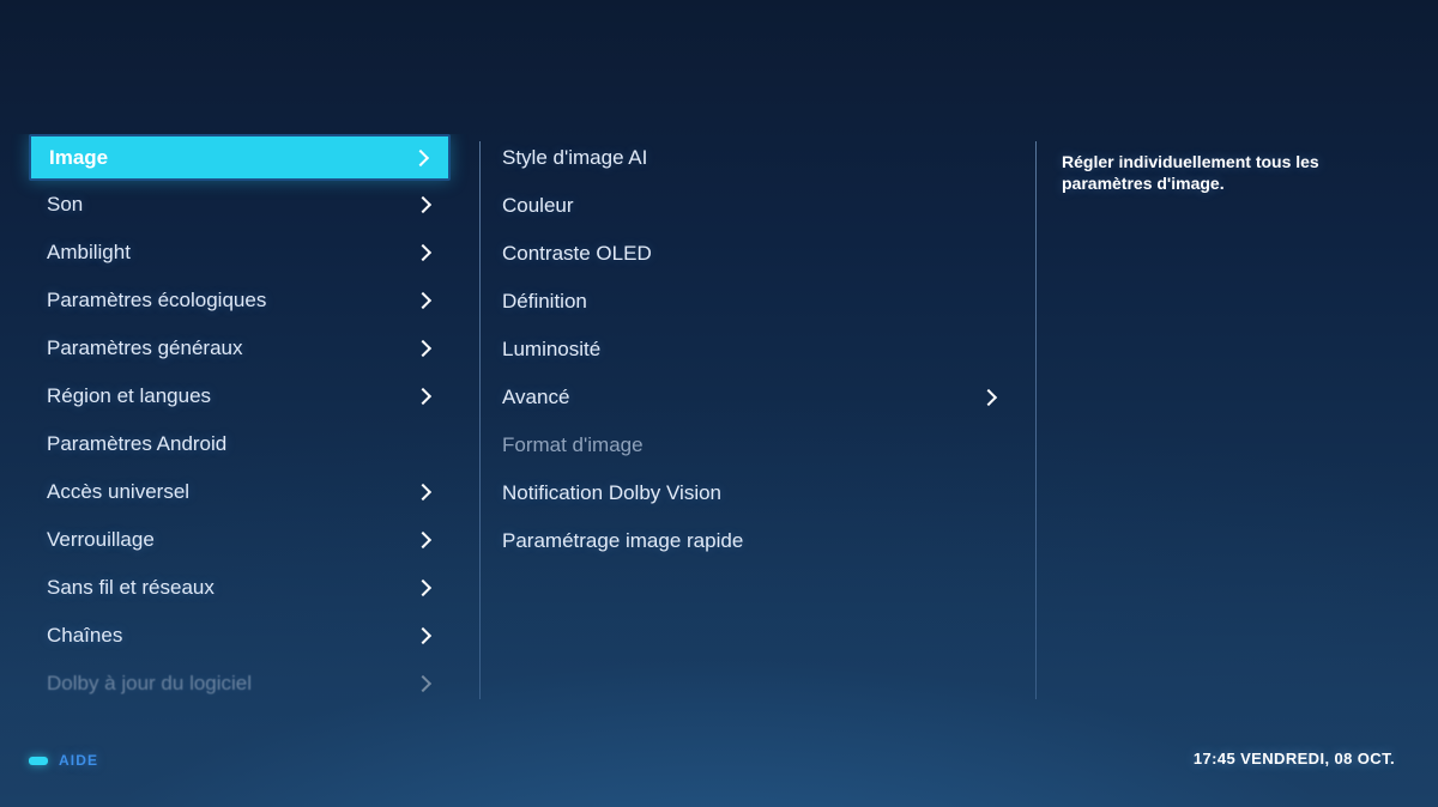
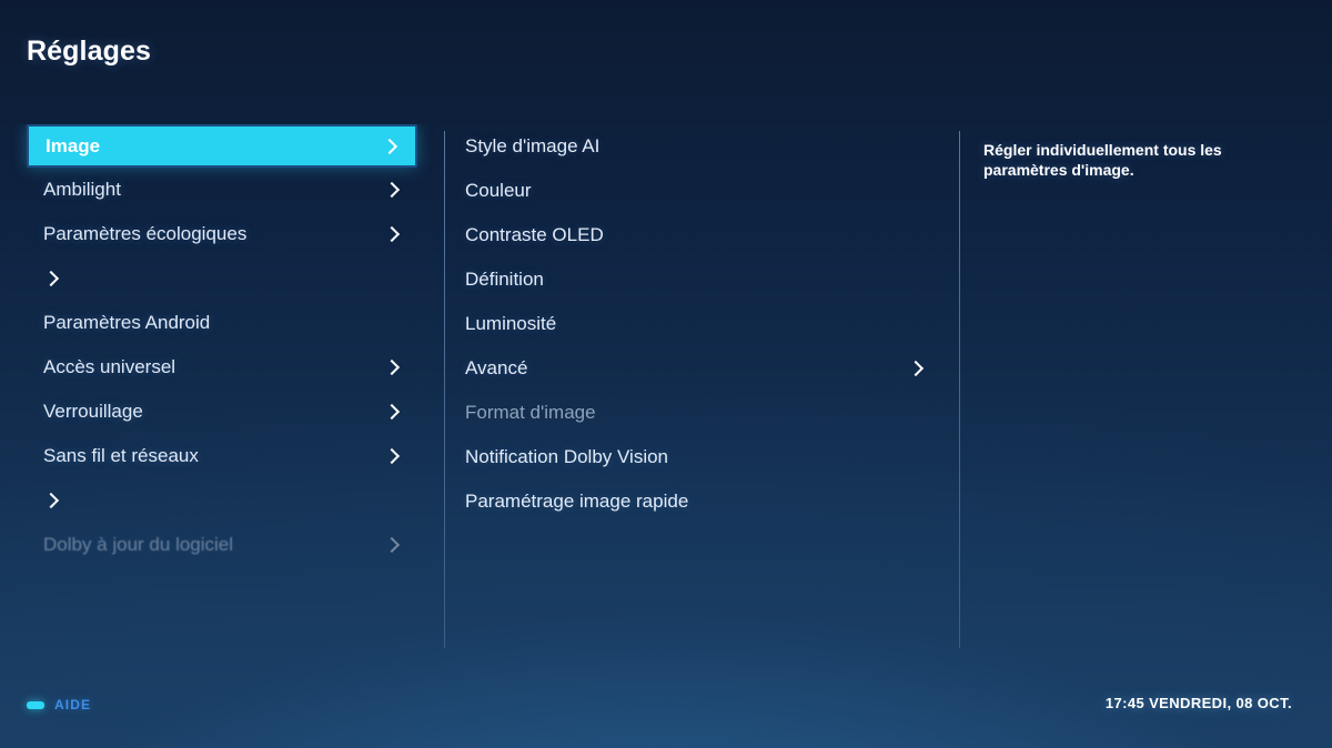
+ Réglages
  Image
- Son
  Ambilight
  Paramètres écologiques
- Paramètres généraux
- Région et langues
  Paramètres Android
  Accès universel
  Verrouillage
  Sans fil et réseaux
- Chaînes
  Dolby à jour du logiciel
  Style d'image AI
  Couleur
  Contraste OLED
  Définition
  Luminosité
  Avancé
  Format d'image
  Notification Dolby Vision
  Paramétrage image rapide
  Régler individuellement tous les paramètres d'image.
  AIDE
  17:45 VENDREDI, 08 OCT.
